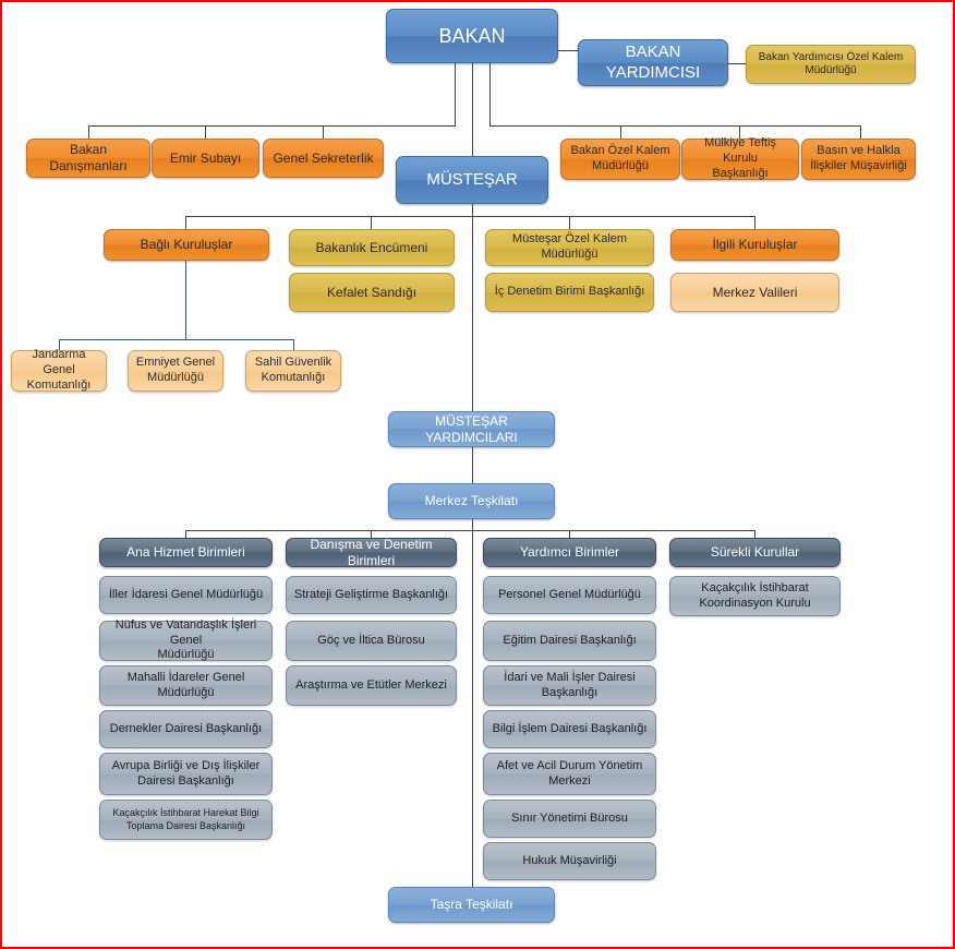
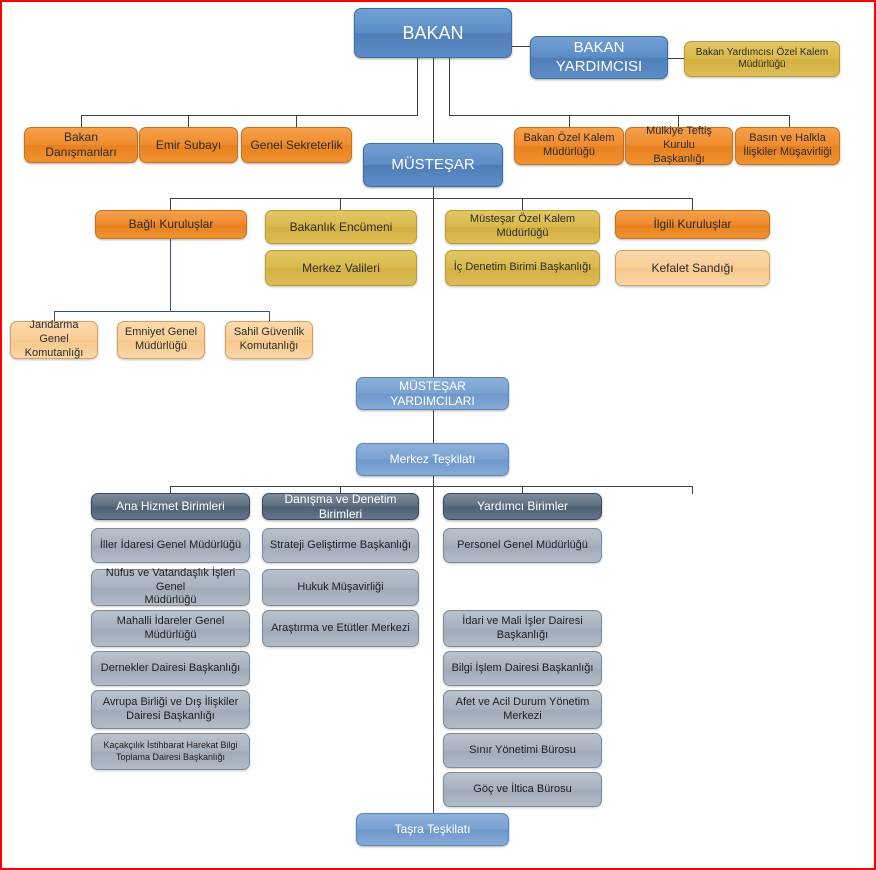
  BAKAN
  BAKAN YARDIMCISI
  Bakan Yardımcısı Özel Kalem
  Müdürlüğü
  Bakan Danışmanları
  Emir Subayı
  Genel Sekreterlik
  Bakan Özel Kalem
  Müdürlüğü
  Mülkiye Teftiş Kurulu
  Başkanlığı
  Basın ve Halkla
  İlişkiler Müşavirliği
  MÜSTEŞAR
  Bağlı Kuruluşlar
  Bakanlık Encümeni
- Kefalet Sandığı
+ Merkez Valileri
  Müsteşar Özel Kalem Müdürlüğü
  İç Denetim Birimi Başkanlığı
  İlgili Kuruluşlar
- Merkez Valileri
+ Kefalet Sandığı
  Jandarma Genel
  Komutanlığı
  Emniyet Genel
  Müdürlüğü
  Sahil Güvenlik
  Komutanlığı
  MÜSTEŞAR YARDIMCILARI
  Merkez Teşkilatı
  Ana Hizmet Birimleri
  Danışma ve Denetim Birimleri
  Yardımcı Birimler
- Sürekli Kurullar
  İller İdaresi Genel Müdürlüğü
  Nüfus ve Vatandaşlık İşleri Genel
  Müdürlüğü
  Mahalli İdareler Genel
  Müdürlüğü
  Dernekler Dairesi Başkanlığı
  Avrupa Birliği ve Dış İlişkiler
  Dairesi Başkanlığı
  Kaçakçılık İstihbarat Harekat Bilgi
  Toplama Dairesi Başkanlığı
  Strateji Geliştirme Başkanlığı
- Göç ve İltica Bürosu
+ Hukuk Müşavirliği
  Araştırma ve Etütler Merkezi
  Personel Genel Müdürlüğü
- Eğitim Dairesi Başkanlığı
  İdari ve Mali İşler Dairesi
  Başkanlığı
  Bilgi İşlem Dairesi Başkanlığı
  Afet ve Acil Durum Yönetim
  Merkezi
  Sınır Yönetimi Bürosu
- Hukuk Müşavirliği
+ Göç ve İltica Bürosu
- Kaçakçılık İstihbarat
- Koordinasyon Kurulu
  Taşra Teşkilatı
